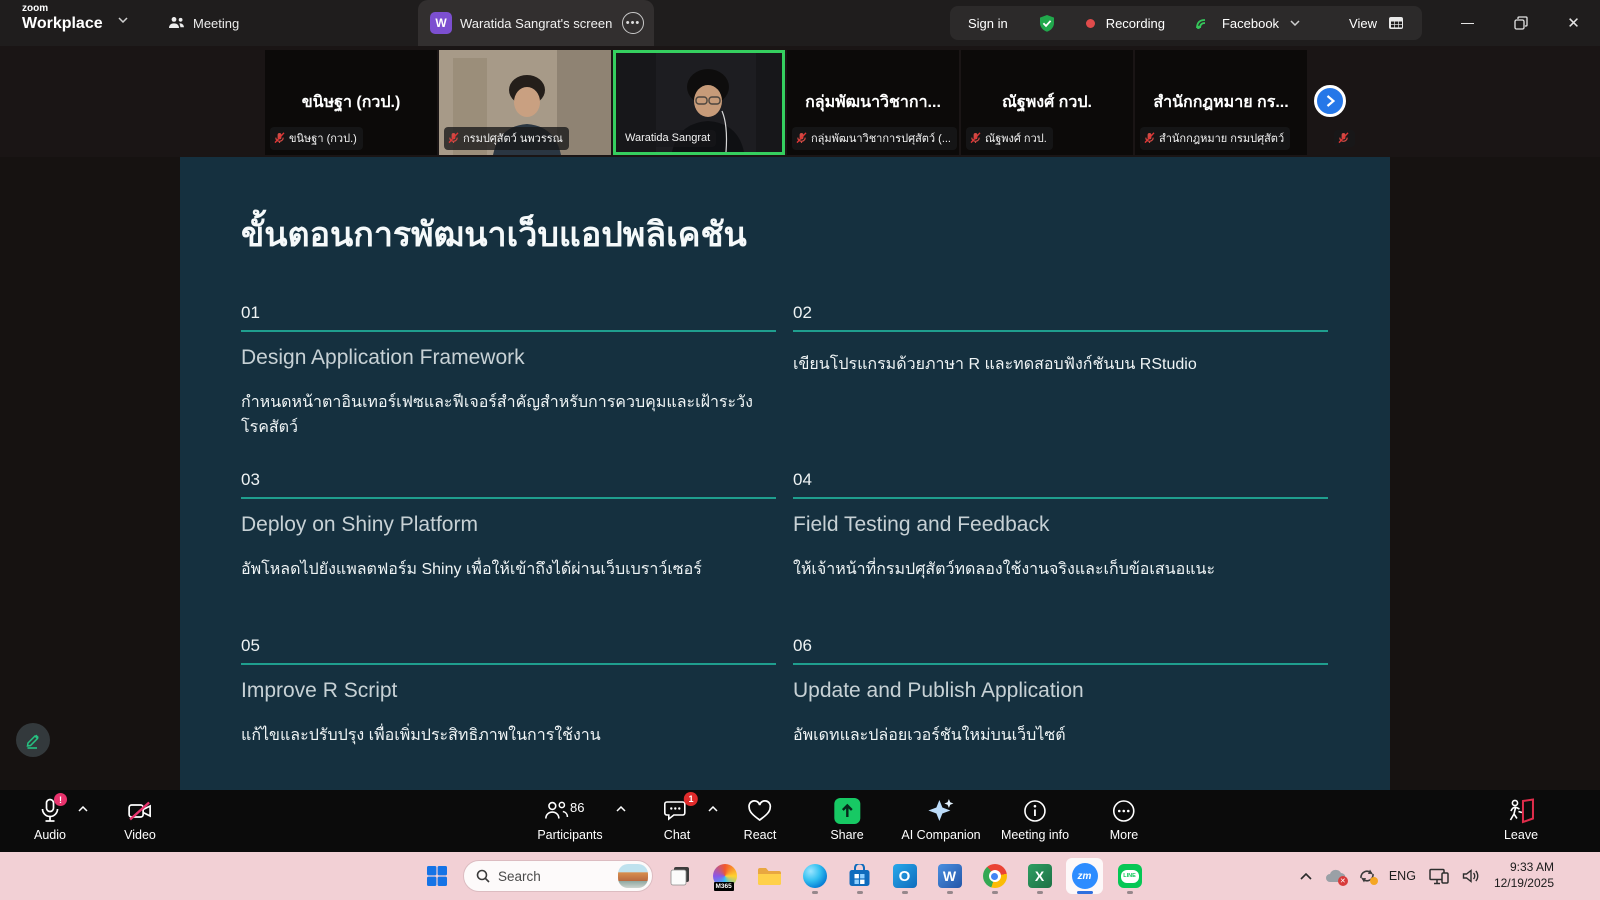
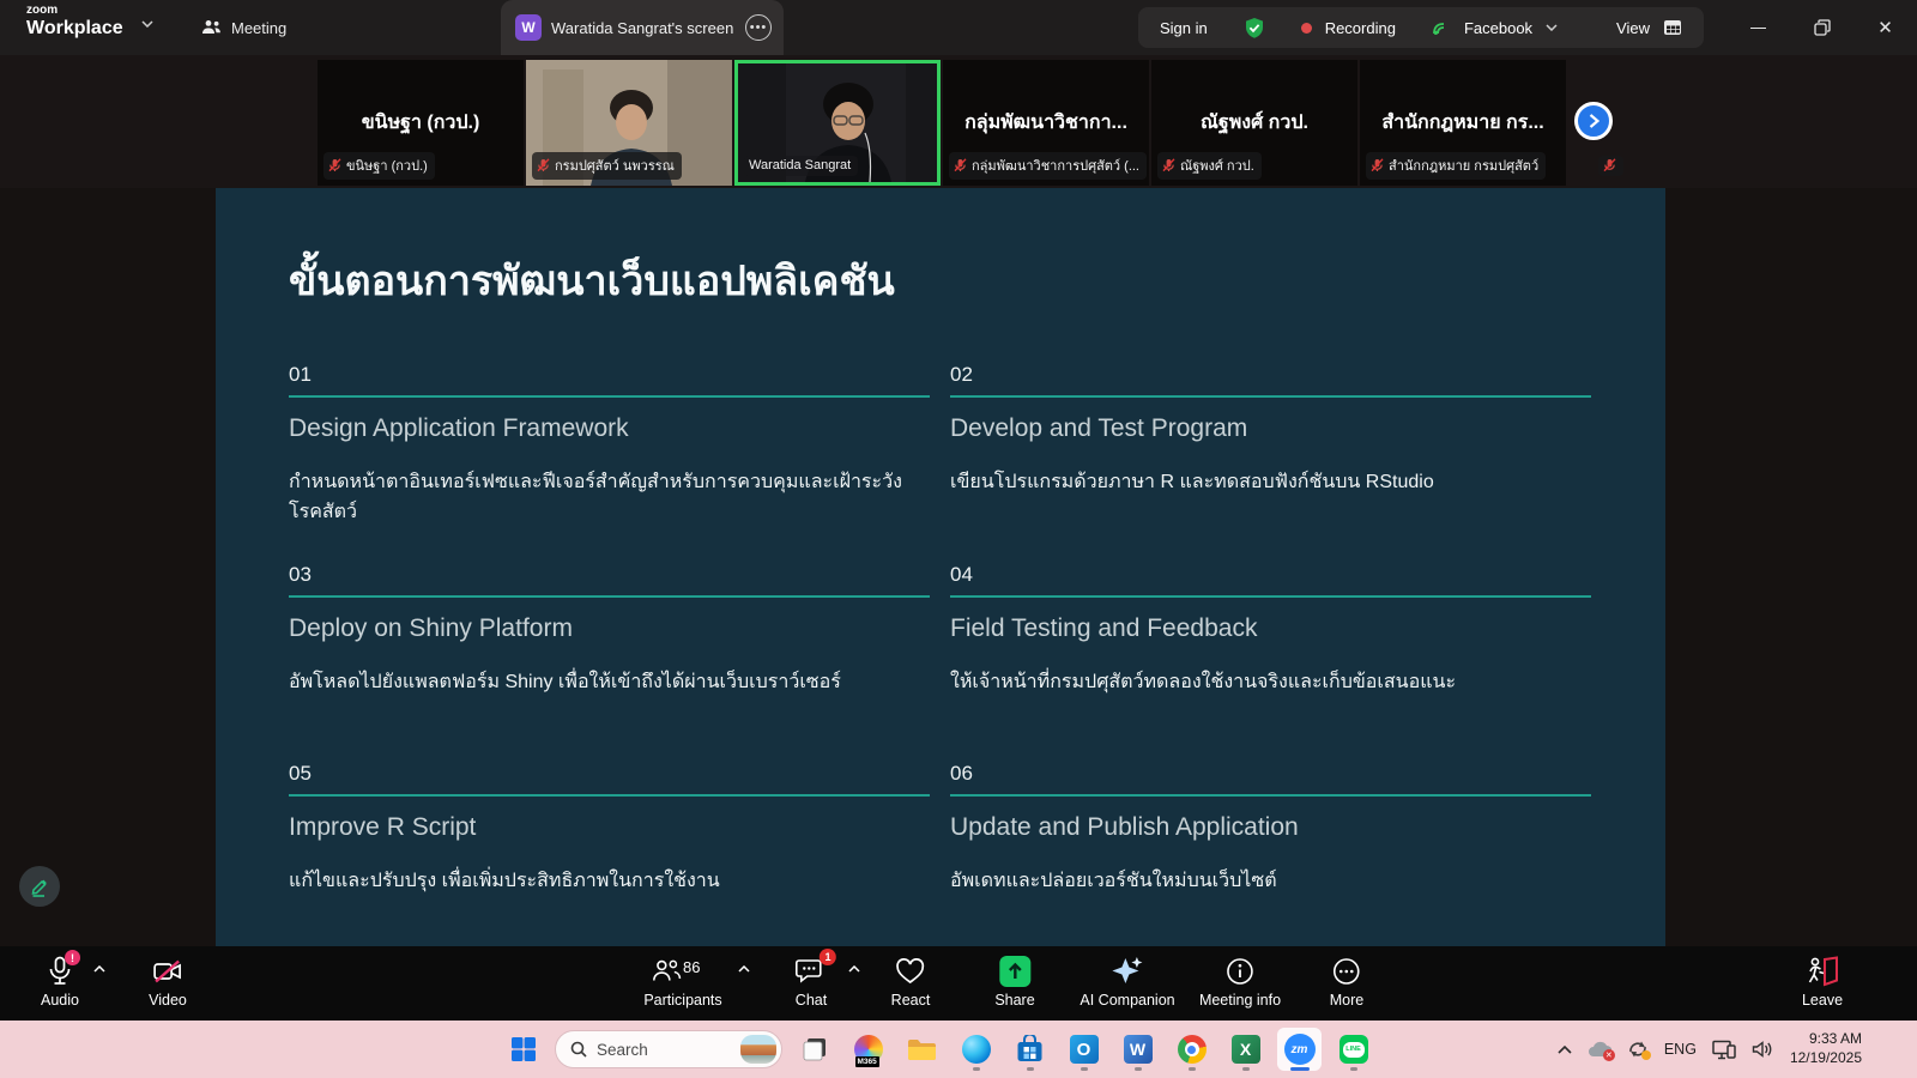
  zoom
  Workplace
  Meeting
  W
  Waratida Sangrat's screen
  •••
  Sign in
  Recording
  Facebook
  View
  ✕
  ขนิษฐา (กวป.)
  ขนิษฐา (กวป.)
  กรมปศุสัตว์ นพวรรณ
  Waratida Sangrat
  กลุ่มพัฒนาวิชากา...
  กลุ่มพัฒนาวิชาการปศุสัตว์ (...
  ณัฐพงศ์ กวป.
  ณัฐพงศ์ กวป.
  สำนักกฎหมาย กร...
  สำนักกฎหมาย กรมปศุสัตว์
  ขั้นตอนการพัฒนาเว็บแอปพลิเคชัน
  01
  Design Application Framework
  กำหนดหน้าตาอินเทอร์เฟซและฟีเจอร์สำคัญสำหรับการควบคุมและเฝ้าระวังโรคสัตว์
  02
+ Develop and Test Program
  เขียนโปรแกรมด้วยภาษา R และทดสอบฟังก์ชันบน RStudio
  03
  Deploy on Shiny Platform
  อัพโหลดไปยังแพลตฟอร์ม Shiny เพื่อให้เข้าถึงได้ผ่านเว็บเบราว์เซอร์
  04
  Field Testing and Feedback
  ให้เจ้าหน้าที่กรมปศุสัตว์ทดลองใช้งานจริงและเก็บข้อเสนอแนะ
  05
  Improve R Script
  แก้ไขและปรับปรุง เพื่อเพิ่มประสิทธิภาพในการใช้งาน
  06
  Update and Publish Application
  อัพเดทและปล่อยเวอร์ชันใหม่บนเว็บไซต์
  !
  Audio
  Video
  86
  Participants
  1
  Chat
  React
  Share
  AI Companion
  Meeting info
  More
  Leave
  Search
  O
  W
  X
  zm
  ENG
  9:33 AM
  12/19/2025
